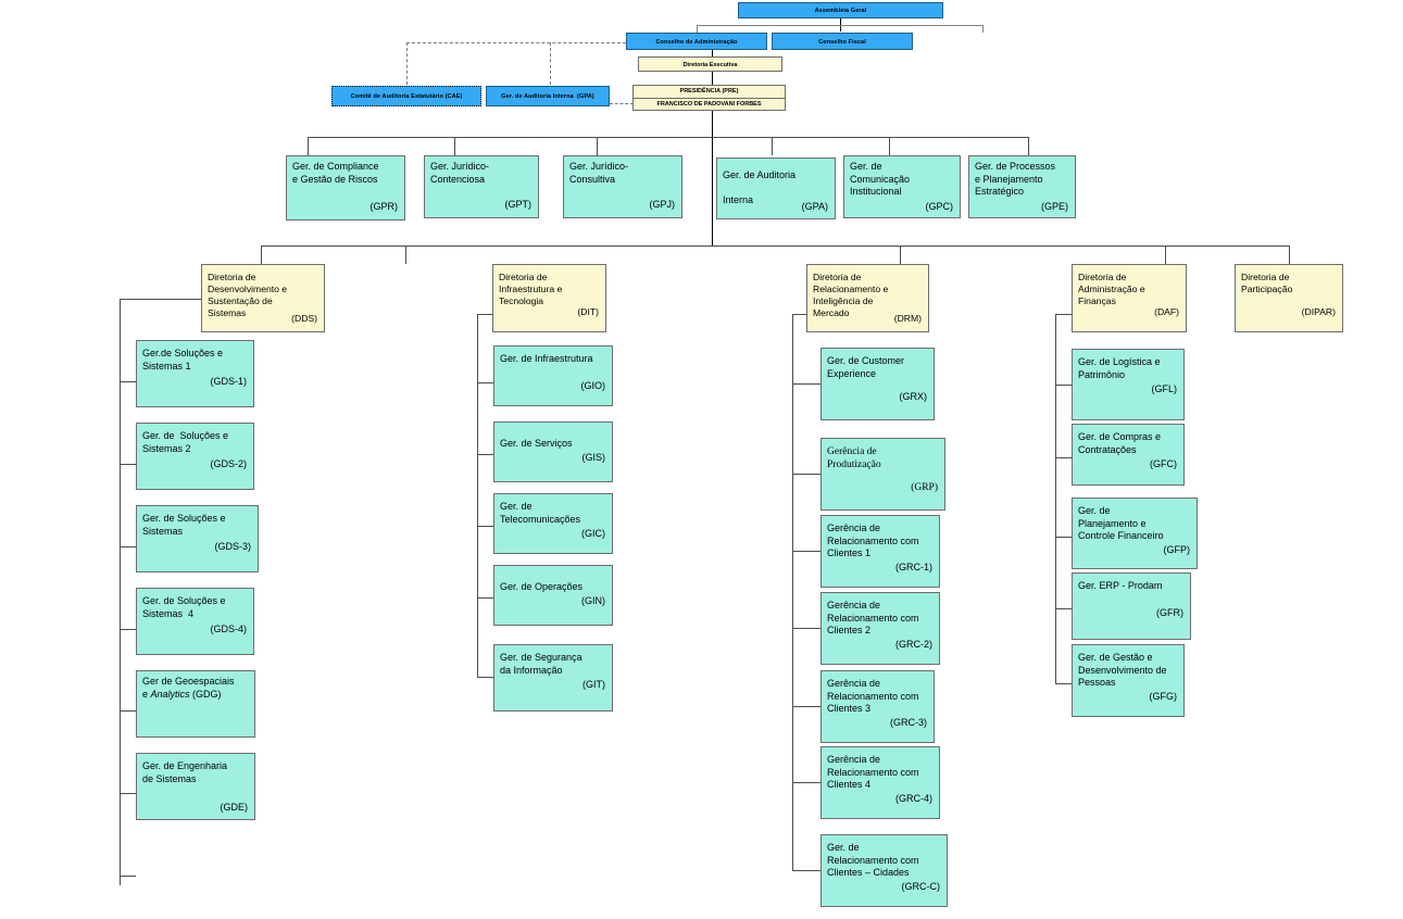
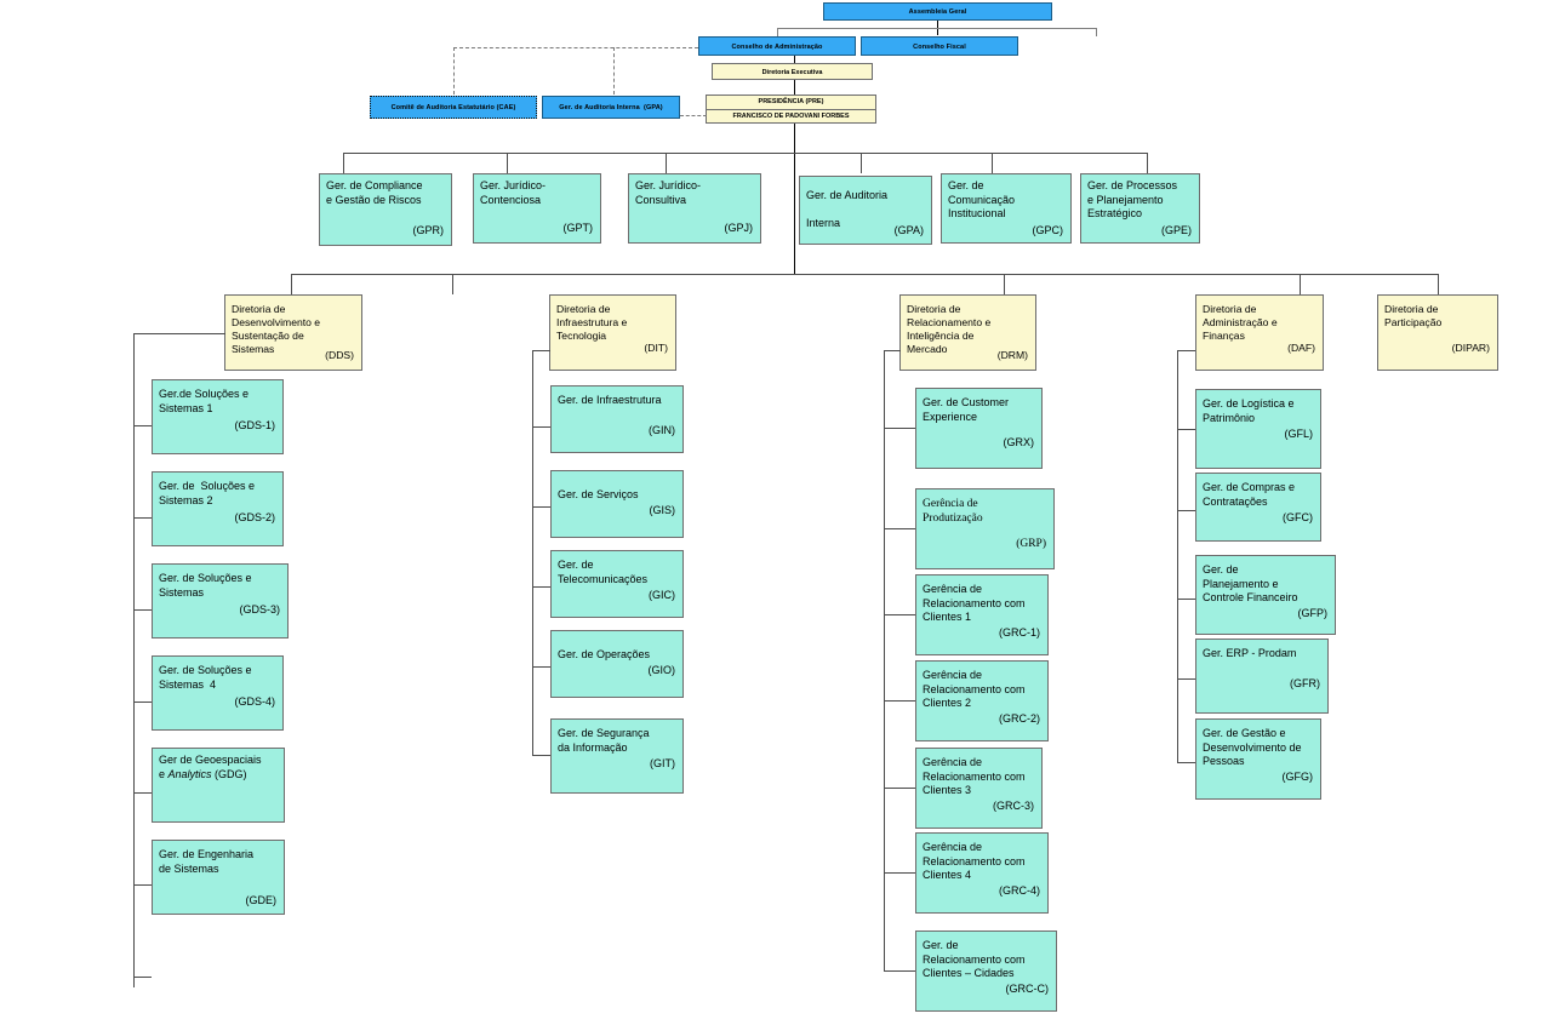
  Ger. de Compliance
  e Gestão de Riscos
  (GPR)
  Ger. Jurídico-
  Contenciosa
  (GPT)
  Ger. Jurídico-
  Consultiva
  (GPJ)
  Ger. de Auditoria
  Interna
  (GPA)
  Ger. de
  Comunicação
  Institucional
  (GPC)
  Ger. de Processos
  e Planejamento
  Estratégico
  (GPE)
  Diretoria de
  Desenvolvimento e
  Sustentação de
  Sistemas
  (DDS)
  Diretoria de
  Infraestrutura e
  Tecnologia
  (DIT)
  Diretoria de
  Relacionamento e
  Inteligência de
  Mercado
  (DRM)
  Diretoria de
  Administração e
  Finanças
  (DAF)
  Diretoria de
  Participação
  (DIPAR)
  Ger.de Soluções e
  Sistemas 1
  (GDS-1)
  Ger. de Soluções e
  Sistemas 2
  (GDS-2)
  Ger. de Soluções e
  Sistemas
  (GDS-3)
  Ger. de Soluções e
  Sistemas 4
  (GDS-4)
  Ger de Geoespaciais
  e Analytics (GDG)
  Ger. de Engenharia
  de Sistemas
  (GDE)
  Ger. de Infraestrutura
- (GIO)
+ (GIN)
  Ger. de Serviços
  (GIS)
  Ger. de
  Telecomunicações
  (GIC)
  Ger. de Operações
- (GIN)
+ (GIO)
  Ger. de Segurança
  da Informação
  (GIT)
  Ger. de Customer
  Experience
  (GRX)
  Gerência de
  Produtização
  (GRP)
  Gerência de
  Relacionamento com
  Clientes 1
  (GRC-1)
  Gerência de
  Relacionamento com
  Clientes 2
  (GRC-2)
  Gerência de
  Relacionamento com
  Clientes 3
  (GRC-3)
  Gerência de
  Relacionamento com
  Clientes 4
  (GRC-4)
  Ger. de
  Relacionamento com
  Clientes – Cidades
  (GRC-C)
  Ger. de Logística e
  Patrimônio
  (GFL)
  Ger. de Compras e
  Contratações
  (GFC)
  Ger. de
  Planejamento e
  Controle Financeiro
  (GFP)
  Ger. ERP - Prodam
  (GFR)
  Ger. de Gestão e
  Desenvolvimento de
  Pessoas
  (GFG)
